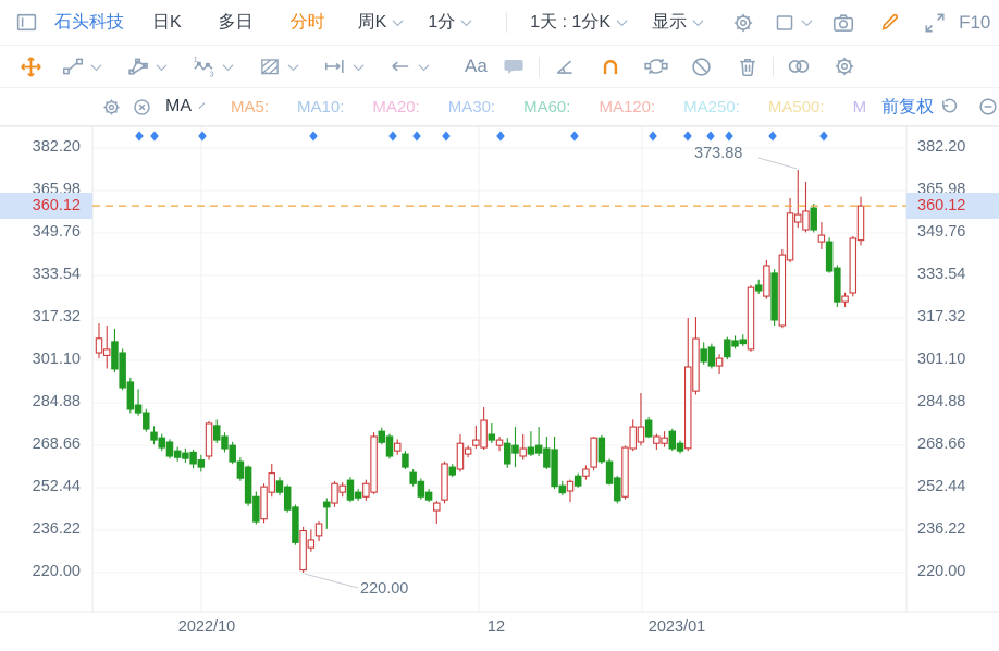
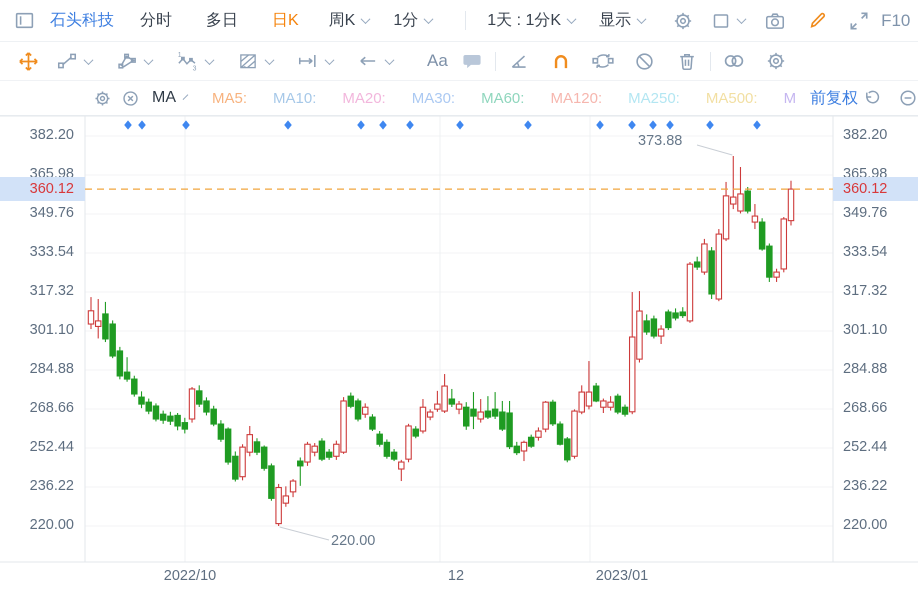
  石头科技
- 日K
+ 分时
  多日
- 分时
+ 日K
  周K
  1分
  1天 : 1分K
  显示
  F10
  Aa
  MA
  MA5:
  MA10:
  MA20:
  MA30:
  MA60:
  MA120:
  MA250:
  MA500:
  M
  前复权
  382.20
  365.98
  349.76
  333.54
  317.32
  301.10
  284.88
  268.66
  252.44
  236.22
  220.00
  382.20
  365.98
  349.76
  333.54
  317.32
  301.10
  284.88
  268.66
  252.44
  236.22
  220.00
  360.12
  360.12
  373.88
  220.00
  2022/10
  12
  2023/01
